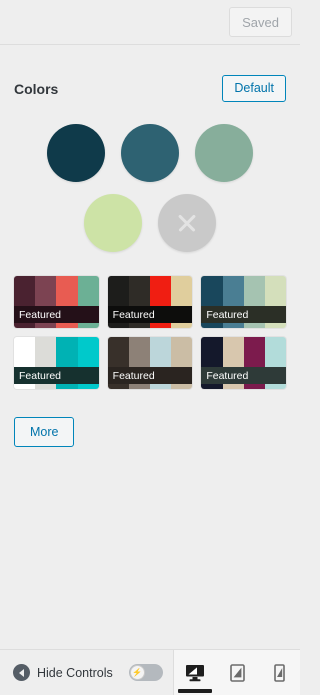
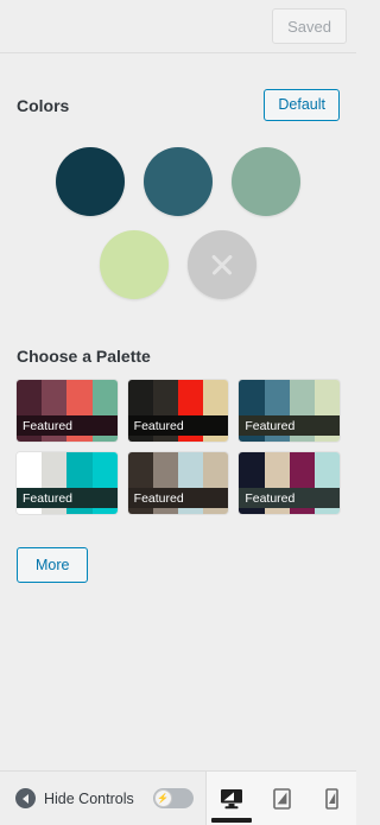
  Saved
  Colors
  Default
+ Choose a Palette
  Featured
  Featured
  Featured
  Featured
  Featured
  Featured
  More
  Hide Controls
  ⚡
